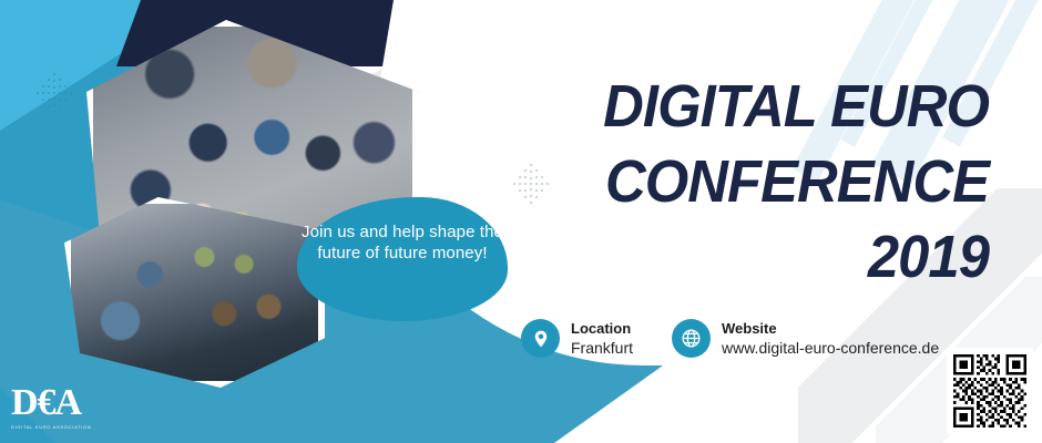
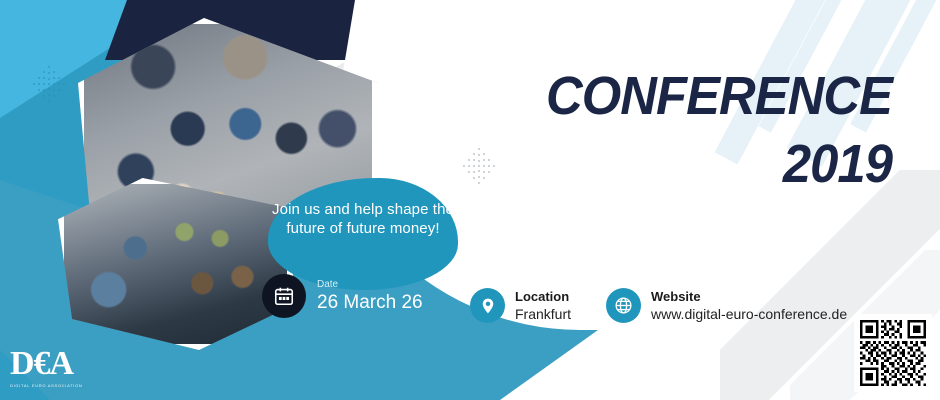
  Join us and help shape the future of future money!
- DIGITAL EURO
  CONFERENCE
  2019
+ Date
+ 26 March 26
  Location
  Frankfurt
  Website
  www.digital-euro-conference.de
  D€A
